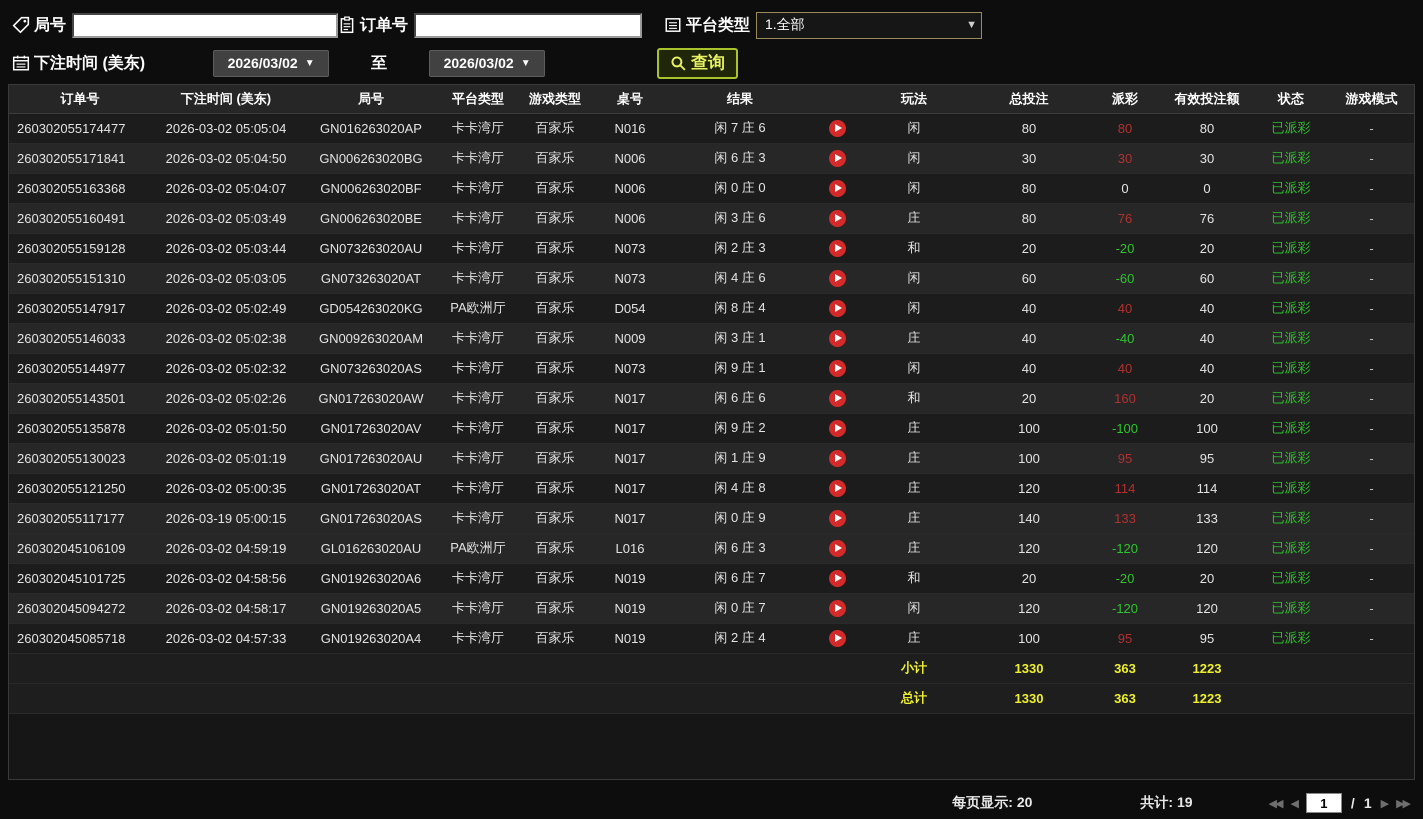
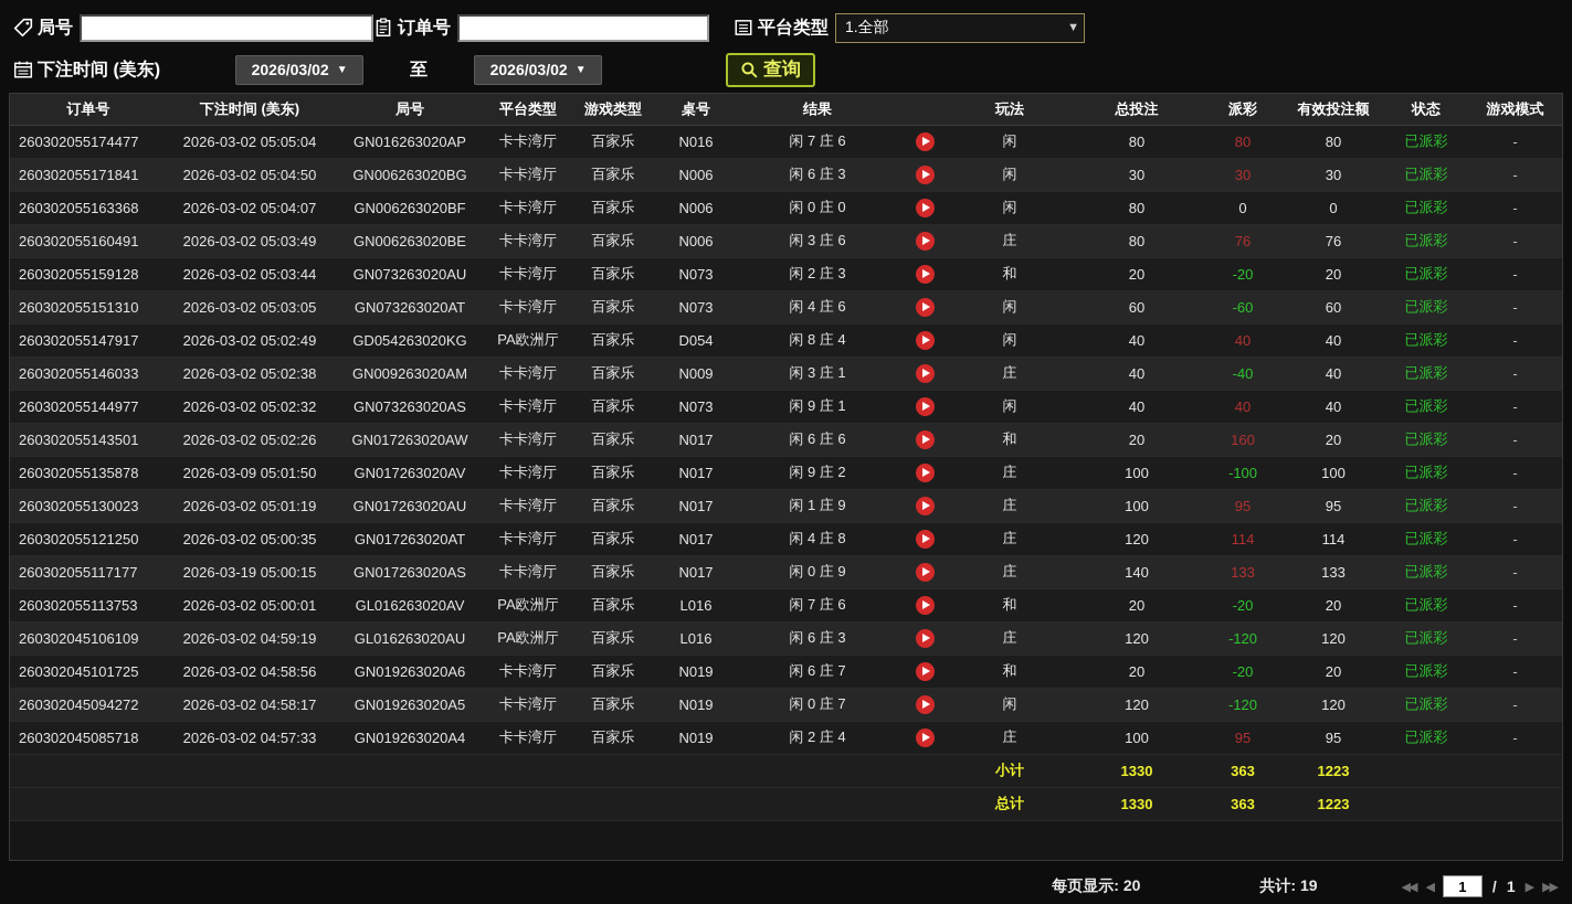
  局号
  订单号
  平台类型
  1.全部
  ▼
  下注时间 (美东)
  2026/03/02
  ▼
  至
  2026/03/02
  ▼
  查询
  订单号	下注时间 (美东)	局号	平台类型	游戏类型	桌号	结果		玩法	总投注	派彩	有效投注额	状态	游戏模式
  260302055174477	2026-03-02 05:05:04	GN016263020AP	卡卡湾厅	百家乐	N016	闲 7 庄 6		闲	80	80	80	已派彩	-
  260302055171841	2026-03-02 05:04:50	GN006263020BG	卡卡湾厅	百家乐	N006	闲 6 庄 3		闲	30	30	30	已派彩	-
  260302055163368	2026-03-02 05:04:07	GN006263020BF	卡卡湾厅	百家乐	N006	闲 0 庄 0		闲	80	0	0	已派彩	-
  260302055160491	2026-03-02 05:03:49	GN006263020BE	卡卡湾厅	百家乐	N006	闲 3 庄 6		庄	80	76	76	已派彩	-
  260302055159128	2026-03-02 05:03:44	GN073263020AU	卡卡湾厅	百家乐	N073	闲 2 庄 3		和	20	-20	20	已派彩	-
  260302055151310	2026-03-02 05:03:05	GN073263020AT	卡卡湾厅	百家乐	N073	闲 4 庄 6		闲	60	-60	60	已派彩	-
  260302055147917	2026-03-02 05:02:49	GD054263020KG	PA欧洲厅	百家乐	D054	闲 8 庄 4		闲	40	40	40	已派彩	-
  260302055146033	2026-03-02 05:02:38	GN009263020AM	卡卡湾厅	百家乐	N009	闲 3 庄 1		庄	40	-40	40	已派彩	-
  260302055144977	2026-03-02 05:02:32	GN073263020AS	卡卡湾厅	百家乐	N073	闲 9 庄 1		闲	40	40	40	已派彩	-
  260302055143501	2026-03-02 05:02:26	GN017263020AW	卡卡湾厅	百家乐	N017	闲 6 庄 6		和	20	160	20	已派彩	-
- 260302055135878	2026-03-02 05:01:50	GN017263020AV	卡卡湾厅	百家乐	N017	闲 9 庄 2		庄	100	-100	100	已派彩	-
+ 260302055135878	2026-03-09 05:01:50	GN017263020AV	卡卡湾厅	百家乐	N017	闲 9 庄 2		庄	100	-100	100	已派彩	-
  260302055130023	2026-03-02 05:01:19	GN017263020AU	卡卡湾厅	百家乐	N017	闲 1 庄 9		庄	100	95	95	已派彩	-
  260302055121250	2026-03-02 05:00:35	GN017263020AT	卡卡湾厅	百家乐	N017	闲 4 庄 8		庄	120	114	114	已派彩	-
  260302055117177	2026-03-19 05:00:15	GN017263020AS	卡卡湾厅	百家乐	N017	闲 0 庄 9		庄	140	133	133	已派彩	-
+ 260302055113753	2026-03-02 05:00:01	GL016263020AV	PA欧洲厅	百家乐	L016	闲 7 庄 6		和	20	-20	20	已派彩	-
  260302045106109	2026-03-02 04:59:19	GL016263020AU	PA欧洲厅	百家乐	L016	闲 6 庄 3		庄	120	-120	120	已派彩	-
  260302045101725	2026-03-02 04:58:56	GN019263020A6	卡卡湾厅	百家乐	N019	闲 6 庄 7		和	20	-20	20	已派彩	-
  260302045094272	2026-03-02 04:58:17	GN019263020A5	卡卡湾厅	百家乐	N019	闲 0 庄 7		闲	120	-120	120	已派彩	-
  260302045085718	2026-03-02 04:57:33	GN019263020A4	卡卡湾厅	百家乐	N019	闲 2 庄 4		庄	100	95	95	已派彩	-
  	小计	1330	363	1223
  	总计	1330	363	1223
  每页显示: 20
  共计: 19
  ◀◀
  ◀
  1
  /
  1
  ▶
  ▶▶
